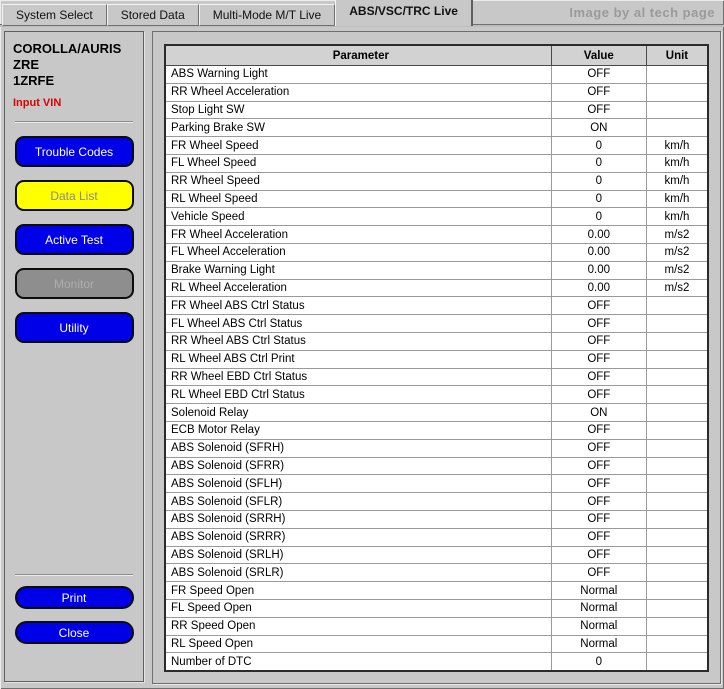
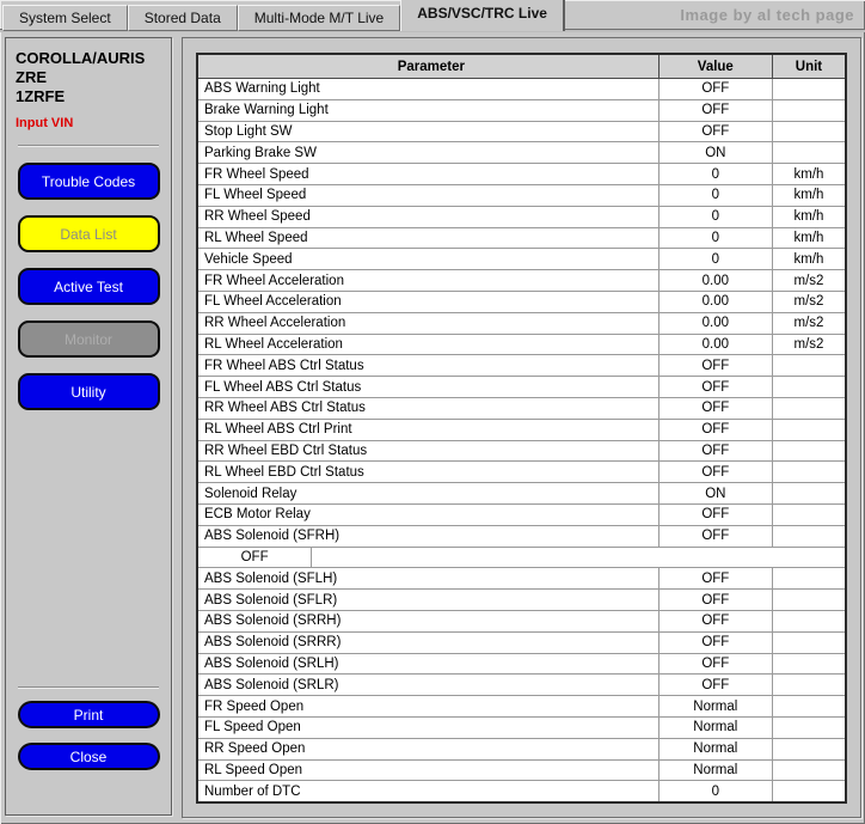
  System Select
  Stored Data
  Multi-Mode M/T Live
  ABS/VSC/TRC Live
  Image by al tech page
  COROLLA/AURIS
  ZRE
  1ZRFE
  Input VIN
  Trouble Codes
  Data List
  Active Test
  Monitor
  Utility
  Print
  Close
  Parameter
  Value
  Unit
  ABS Warning Light
  OFF
- RR Wheel Acceleration
+ Brake Warning Light
  OFF
  Stop Light SW
  OFF
  Parking Brake SW
  ON
  FR Wheel Speed
  0
  km/h
  FL Wheel Speed
  0
  km/h
  RR Wheel Speed
  0
  km/h
  RL Wheel Speed
  0
  km/h
  Vehicle Speed
  0
  km/h
  FR Wheel Acceleration
  0.00
  m/s2
  FL Wheel Acceleration
  0.00
  m/s2
- Brake Warning Light
+ RR Wheel Acceleration
  0.00
  m/s2
  RL Wheel Acceleration
  0.00
  m/s2
  FR Wheel ABS Ctrl Status
  OFF
  FL Wheel ABS Ctrl Status
  OFF
  RR Wheel ABS Ctrl Status
  OFF
  RL Wheel ABS Ctrl Print
  OFF
  RR Wheel EBD Ctrl Status
  OFF
  RL Wheel EBD Ctrl Status
  OFF
  Solenoid Relay
  ON
  ECB Motor Relay
  OFF
  ABS Solenoid (SFRH)
  OFF
- ABS Solenoid (SFRR)
  OFF
  ABS Solenoid (SFLH)
  OFF
  ABS Solenoid (SFLR)
  OFF
  ABS Solenoid (SRRH)
  OFF
  ABS Solenoid (SRRR)
  OFF
  ABS Solenoid (SRLH)
  OFF
  ABS Solenoid (SRLR)
  OFF
  FR Speed Open
  Normal
  FL Speed Open
  Normal
  RR Speed Open
  Normal
  RL Speed Open
  Normal
  Number of DTC
  0
